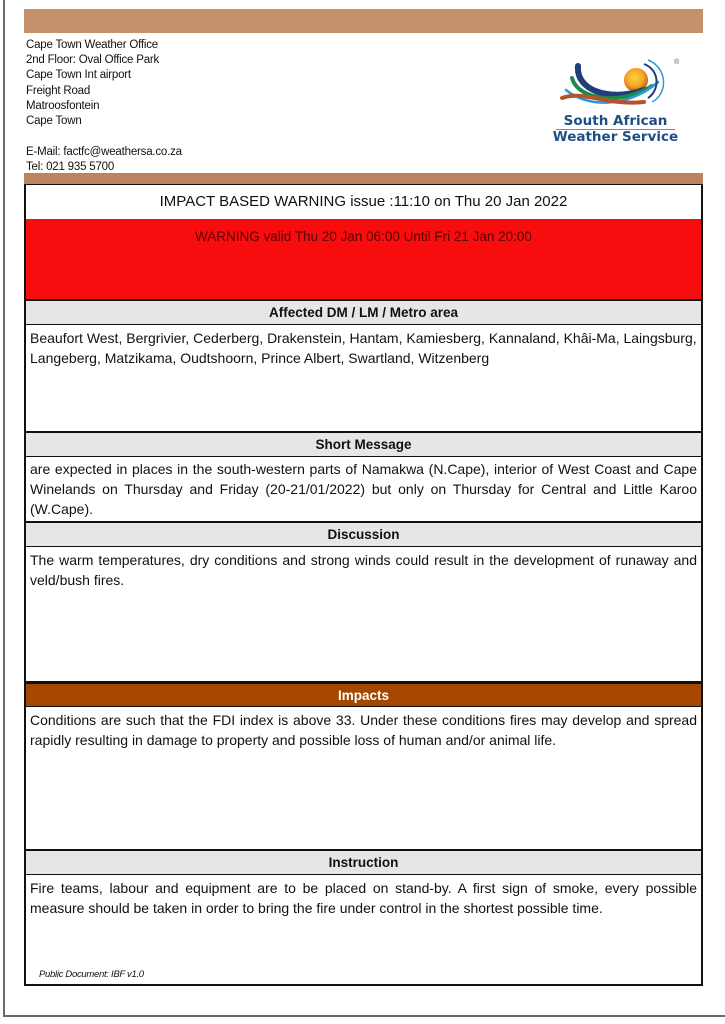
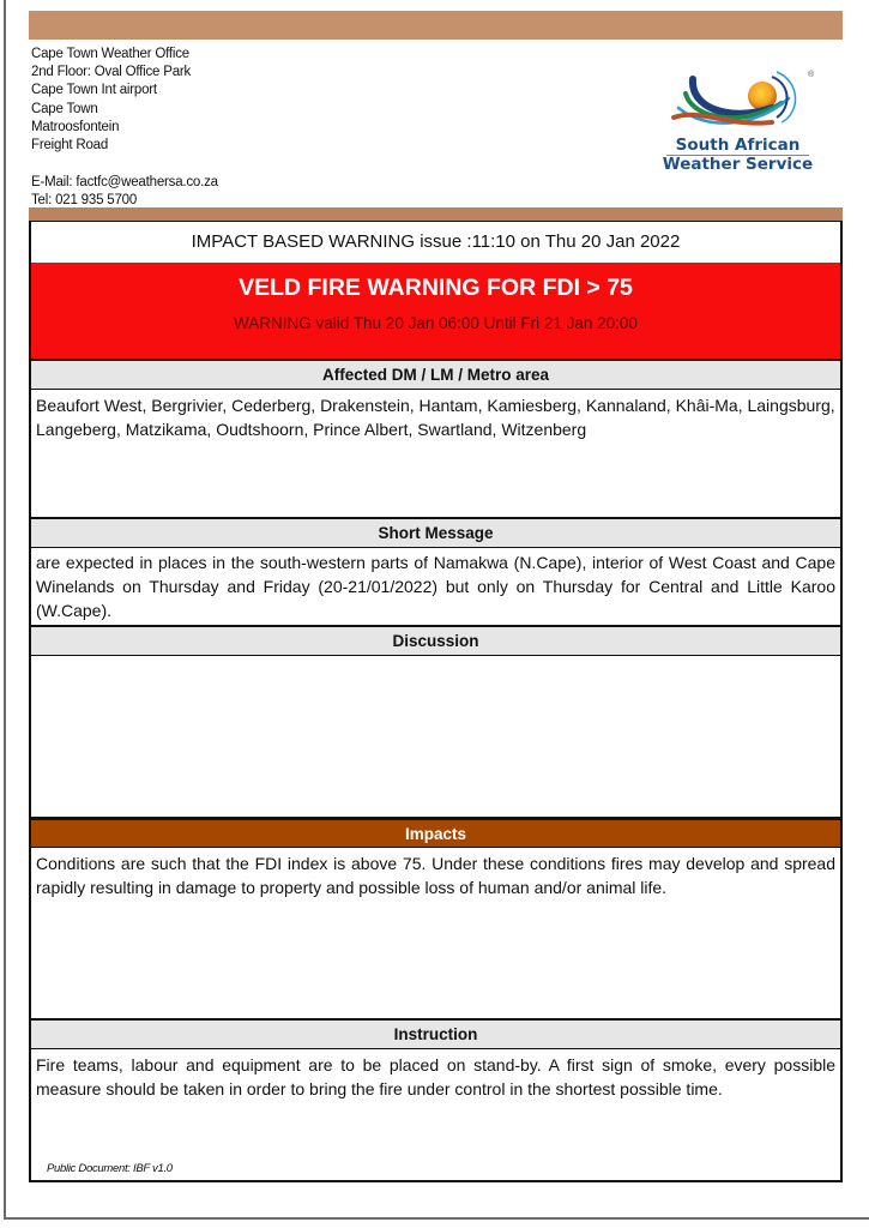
  Cape Town Weather Office
  2nd Floor: Oval Office Park
  Cape Town Int airport
- Freight Road
+ Cape Town
  Matroosfontein
- Cape Town
+ Freight Road
  E-Mail: factfc@weathersa.co.za
  Tel: 021 935 5700
  South African
  Weather Service
  IMPACT BASED WARNING issue :11:10 on Thu 20 Jan 2022
+ VELD FIRE WARNING FOR FDI > 75
  WARNING valid Thu 20 Jan 06:00 Until Fri 21 Jan 20:00
  Affected DM / LM / Metro area
  Beaufort West, Bergrivier, Cederberg, Drakenstein, Hantam, Kamiesberg, Kannaland, Khâi-Ma, Laingsburg, Langeberg, Matzikama, Oudtshoorn, Prince Albert, Swartland, Witzenberg
  Short Message
  are expected in places in the south-western parts of Namakwa (N.Cape), interior of West Coast and Cape Winelands on Thursday and Friday (20-21/01/2022) but only on Thursday for Central and Little Karoo (W.Cape).
  Discussion
- The warm temperatures, dry conditions and strong winds could result in the development of runaway and veld/bush fires.
  Impacts
- Conditions are such that the FDI index is above 33. Under these conditions fires may develop and spread rapidly resulting in damage to property and possible loss of human and/or animal life.
+ Conditions are such that the FDI index is above 75. Under these conditions fires may develop and spread rapidly resulting in damage to property and possible loss of human and/or animal life.
  Instruction
  Fire teams, labour and equipment are to be placed on stand-by. A first sign of smoke, every possible measure should be taken in order to bring the fire under control in the shortest possible time.
  Public Document: IBF v1.0
